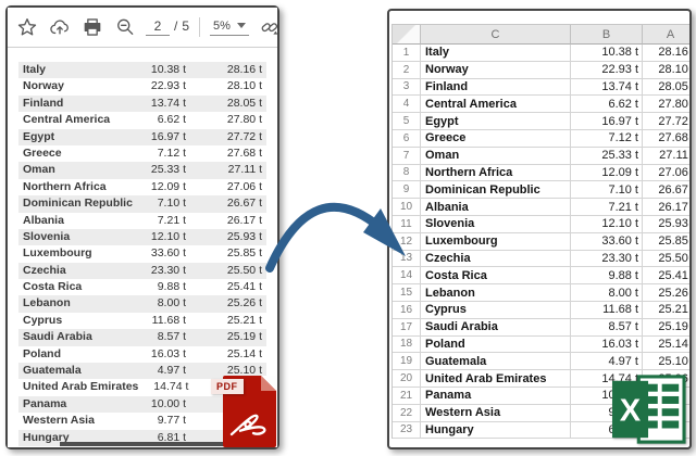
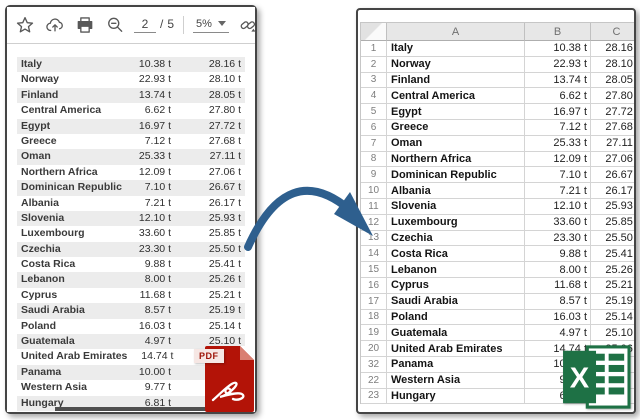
  2
  /
  5
  5%
  Italy
  10.38 t
  28.16 t
  Norway
  22.93 t
  28.10 t
  Finland
  13.74 t
  28.05 t
  Central America
  6.62 t
  27.80 t
  Egypt
  16.97 t
  27.72 t
  Greece
  7.12 t
  27.68 t
  Oman
  25.33 t
  27.11 t
  Northern Africa
  12.09 t
  27.06 t
  Dominican Republic
  7.10 t
  26.67 t
  Albania
  7.21 t
  26.17 t
  Slovenia
  12.10 t
  25.93 t
  Luxembourg
  33.60 t
  25.85 t
  Czechia
  23.30 t
  25.50 t
  Costa Rica
  9.88 t
  25.41 t
  Lebanon
  8.00 t
  25.26 t
  Cyprus
  11.68 t
  25.21 t
  Saudi Arabia
  8.57 t
  25.19 t
  Poland
  16.03 t
  25.14 t
  Guatemala
  4.97 t
  25.10 t
  United Arab Emirates
  14.74 t
  Panama
  10.00 t
  Western Asia
  9.77 t
  Hungary
  6.81 t
  PDF
- C
+ A
  B
- A
+ C
  1
  Italy
  10.38 t
  28.16
  2
  Norway
  22.93 t
  28.10
  3
  Finland
  13.74 t
  28.05
  4
  Central America
  6.62 t
  27.80
  5
  Egypt
  16.97 t
  27.72
  6
  Greece
  7.12 t
  27.68
  7
  Oman
  25.33 t
  27.11
  8
  Northern Africa
  12.09 t
  27.06
  9
  Dominican Republic
  7.10 t
  26.67
  10
  Albania
  7.21 t
  26.17
  11
  Slovenia
  12.10 t
  25.93
  12
  Luxembourg
  33.60 t
  25.85
  13
  Czechia
  23.30 t
  25.50
  14
  Costa Rica
  9.88 t
  25.41
  15
  Lebanon
  8.00 t
  25.26
  16
  Cyprus
  11.68 t
  25.21
  17
  Saudi Arabia
  8.57 t
  25.19
  18
  Poland
  16.03 t
  25.14
  19
  Guatemala
  4.97 t
  25.10
  20
  United Arab Emirates
  14.74 t
- 21
+ 32
  Panama
  22
  Western Asia
  23
  Hungary
  X
